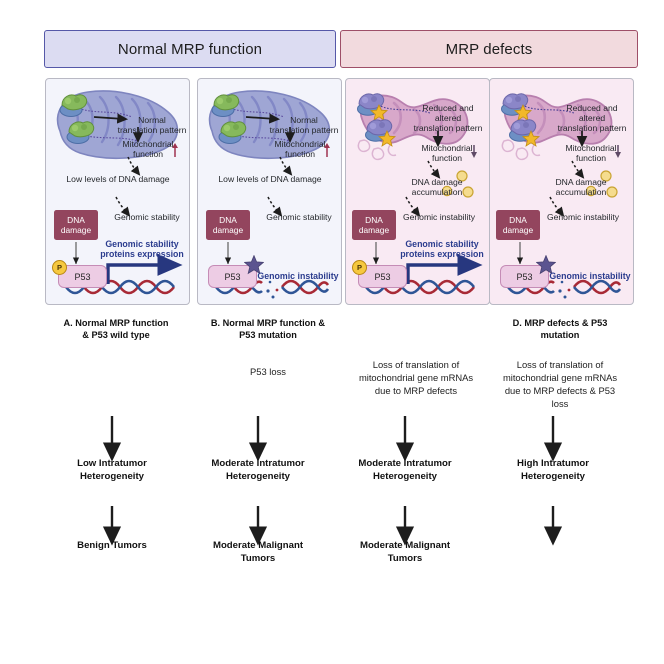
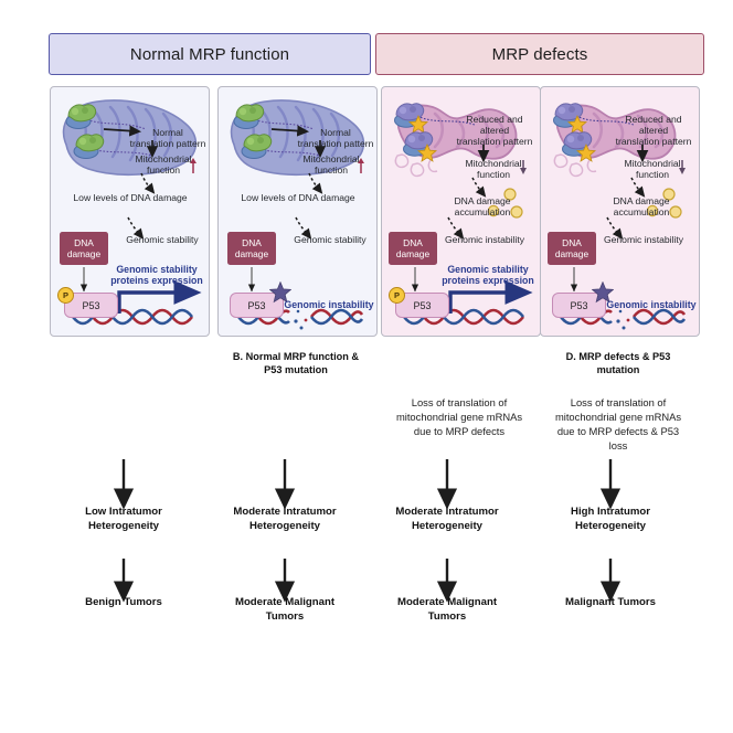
  Normal MRP function
  MRP defects
  Normal
  translation pattern
  Mitochondrial
  function
  Low levels of DNA damage
  Genomic stability
  DNA
  damage
  Genomic stability
  proteins expression
  P53
  P
  Normal
  translation pattern
  Mitochondrial
  function
  Low levels of DNA damage
  Genomic stability
  DNA
  damage
  P53
  Genomic instability
  Reduced and
  altered
  translation pattern
  Mitochondrial
  function
  DNA damage
  accumulation
  Genomic instability
  DNA
  damage
  Genomic stability
  proteins expression
  P53
  P
  Reduced and
  altered
  translation pattern
  Mitochondrial
  function
  DNA damage
  accumulation
  Genomic instability
  DNA
  damage
  P53
  Genomic instability
- A. Normal MRP function
- & P53 wild type
  B. Normal MRP function &
  P53 mutation
  D. MRP defects & P53
  mutation
- P53 loss
  Loss of translation of
  mitochondrial gene mRNAs
  due to MRP defects
  Loss of translation of
  mitochondrial gene mRNAs
  due to MRP defects & P53
  loss
  Low Intratumor
  Heterogeneity
  Moderate Intratumor
  Heterogeneity
  Moderate Intratumor
  Heterogeneity
  High Intratumor
  Heterogeneity
  Benign Tumors
  Moderate Malignant
  Tumors
  Moderate Malignant
  Tumors
+ Malignant Tumors
